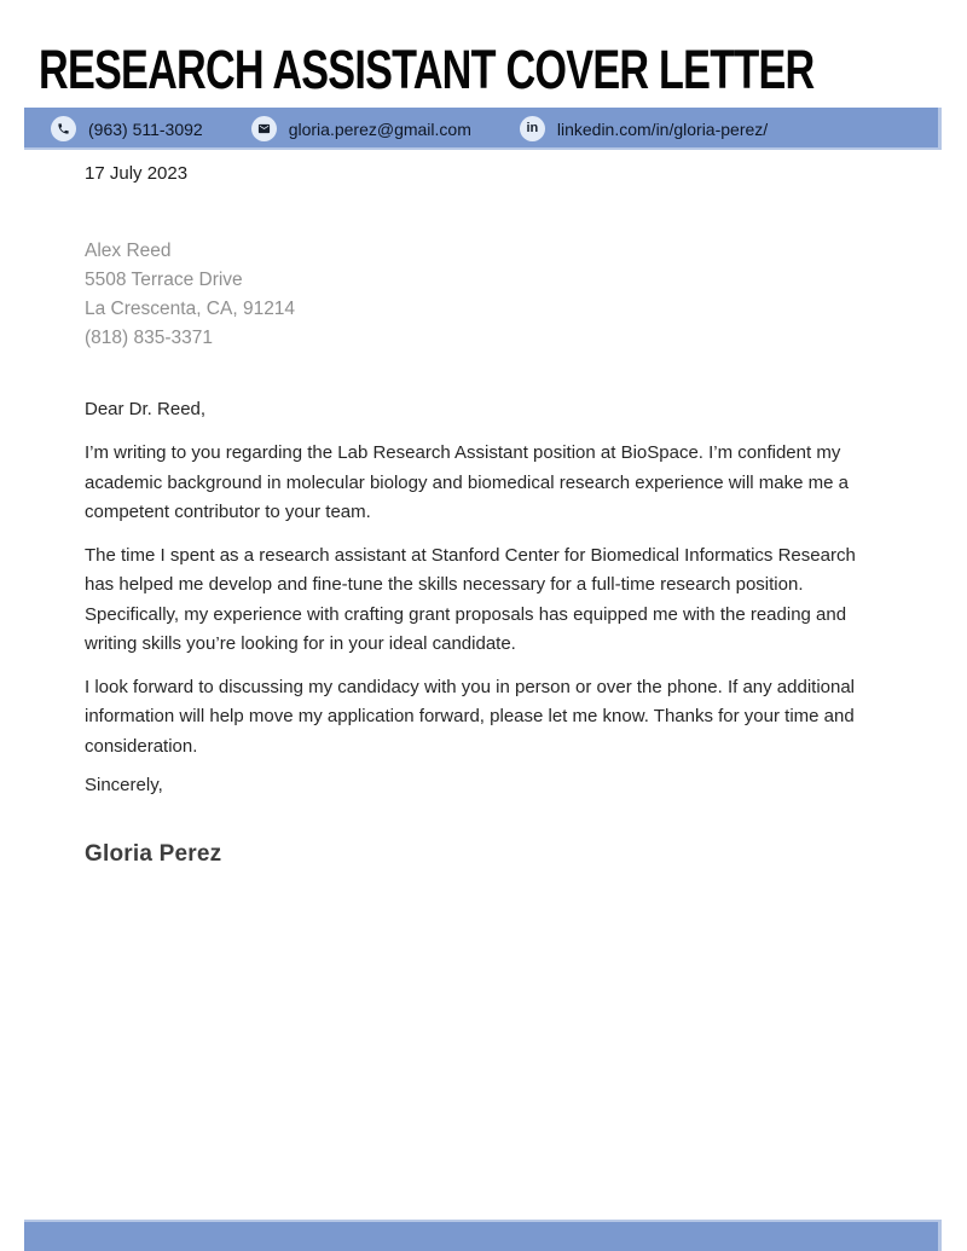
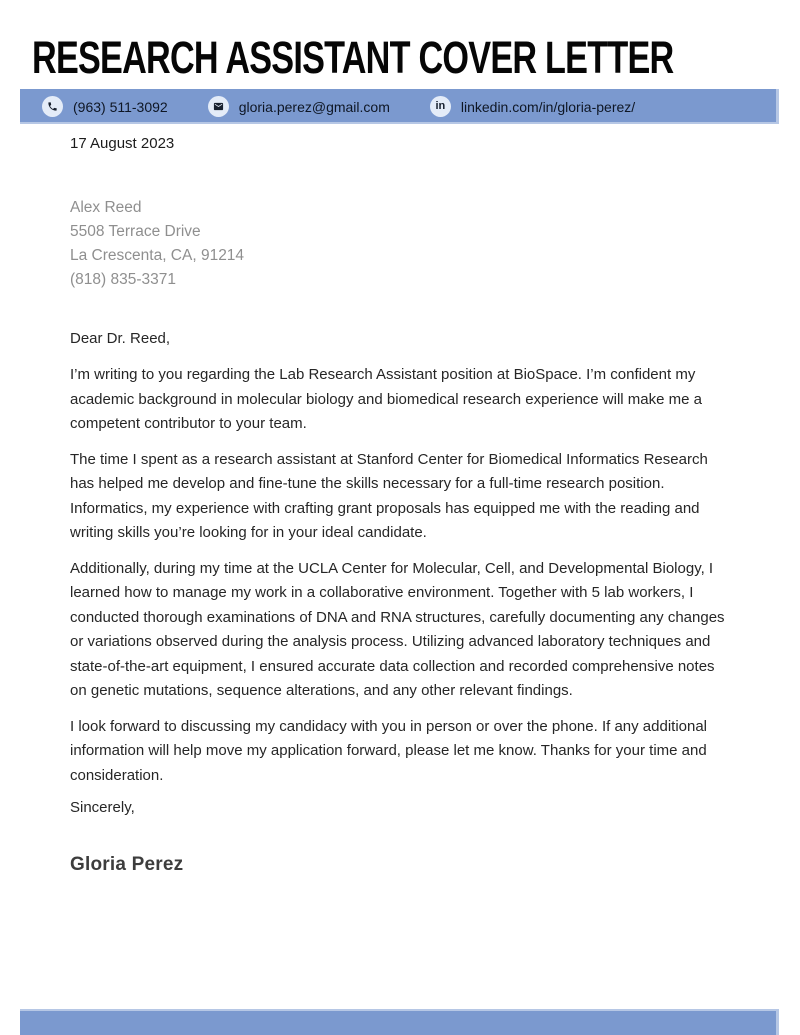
  RESEARCH ASSISTANT COVER LETTER
  (963) 511-3092
  gloria.perez@gmail.com
  in
  linkedin.com/in/gloria-perez/
- 17 July 2023
+ 17 August 2023
  Alex Reed
  5508 Terrace Drive
  La Crescenta, CA, 91214
  (818) 835-3371
  Dear Dr. Reed,
  I’m writing to you regarding the Lab Research Assistant position at BioSpace. I’m confident my academic background in molecular biology and biomedical research experience will make me a competent contributor to your team.
- The time I spent as a research assistant at Stanford Center for Biomedical Informatics Research has helped me develop and fine-tune the skills necessary for a full-time research position. Specifically, my experience with crafting grant proposals has equipped me with the reading and writing skills you’re looking for in your ideal candidate.
+ The time I spent as a research assistant at Stanford Center for Biomedical Informatics Research has helped me develop and fine-tune the skills necessary for a full-time research position. Informatics, my experience with crafting grant proposals has equipped me with the reading and writing skills you’re looking for in your ideal candidate.
+ Additionally, during my time at the UCLA Center for Molecular, Cell, and Developmental Biology, I learned how to manage my work in a collaborative environment. Together with 5 lab workers, I conducted thorough examinations of DNA and RNA structures, carefully documenting any changes or variations observed during the analysis process. Utilizing advanced laboratory techniques and state-of-the-art equipment, I ensured accurate data collection and recorded comprehensive notes on genetic mutations, sequence alterations, and any other relevant findings.
  I look forward to discussing my candidacy with you in person or over the phone. If any additional information will help move my application forward, please let me know. Thanks for your time and consideration.
  Sincerely,
  Gloria Perez
